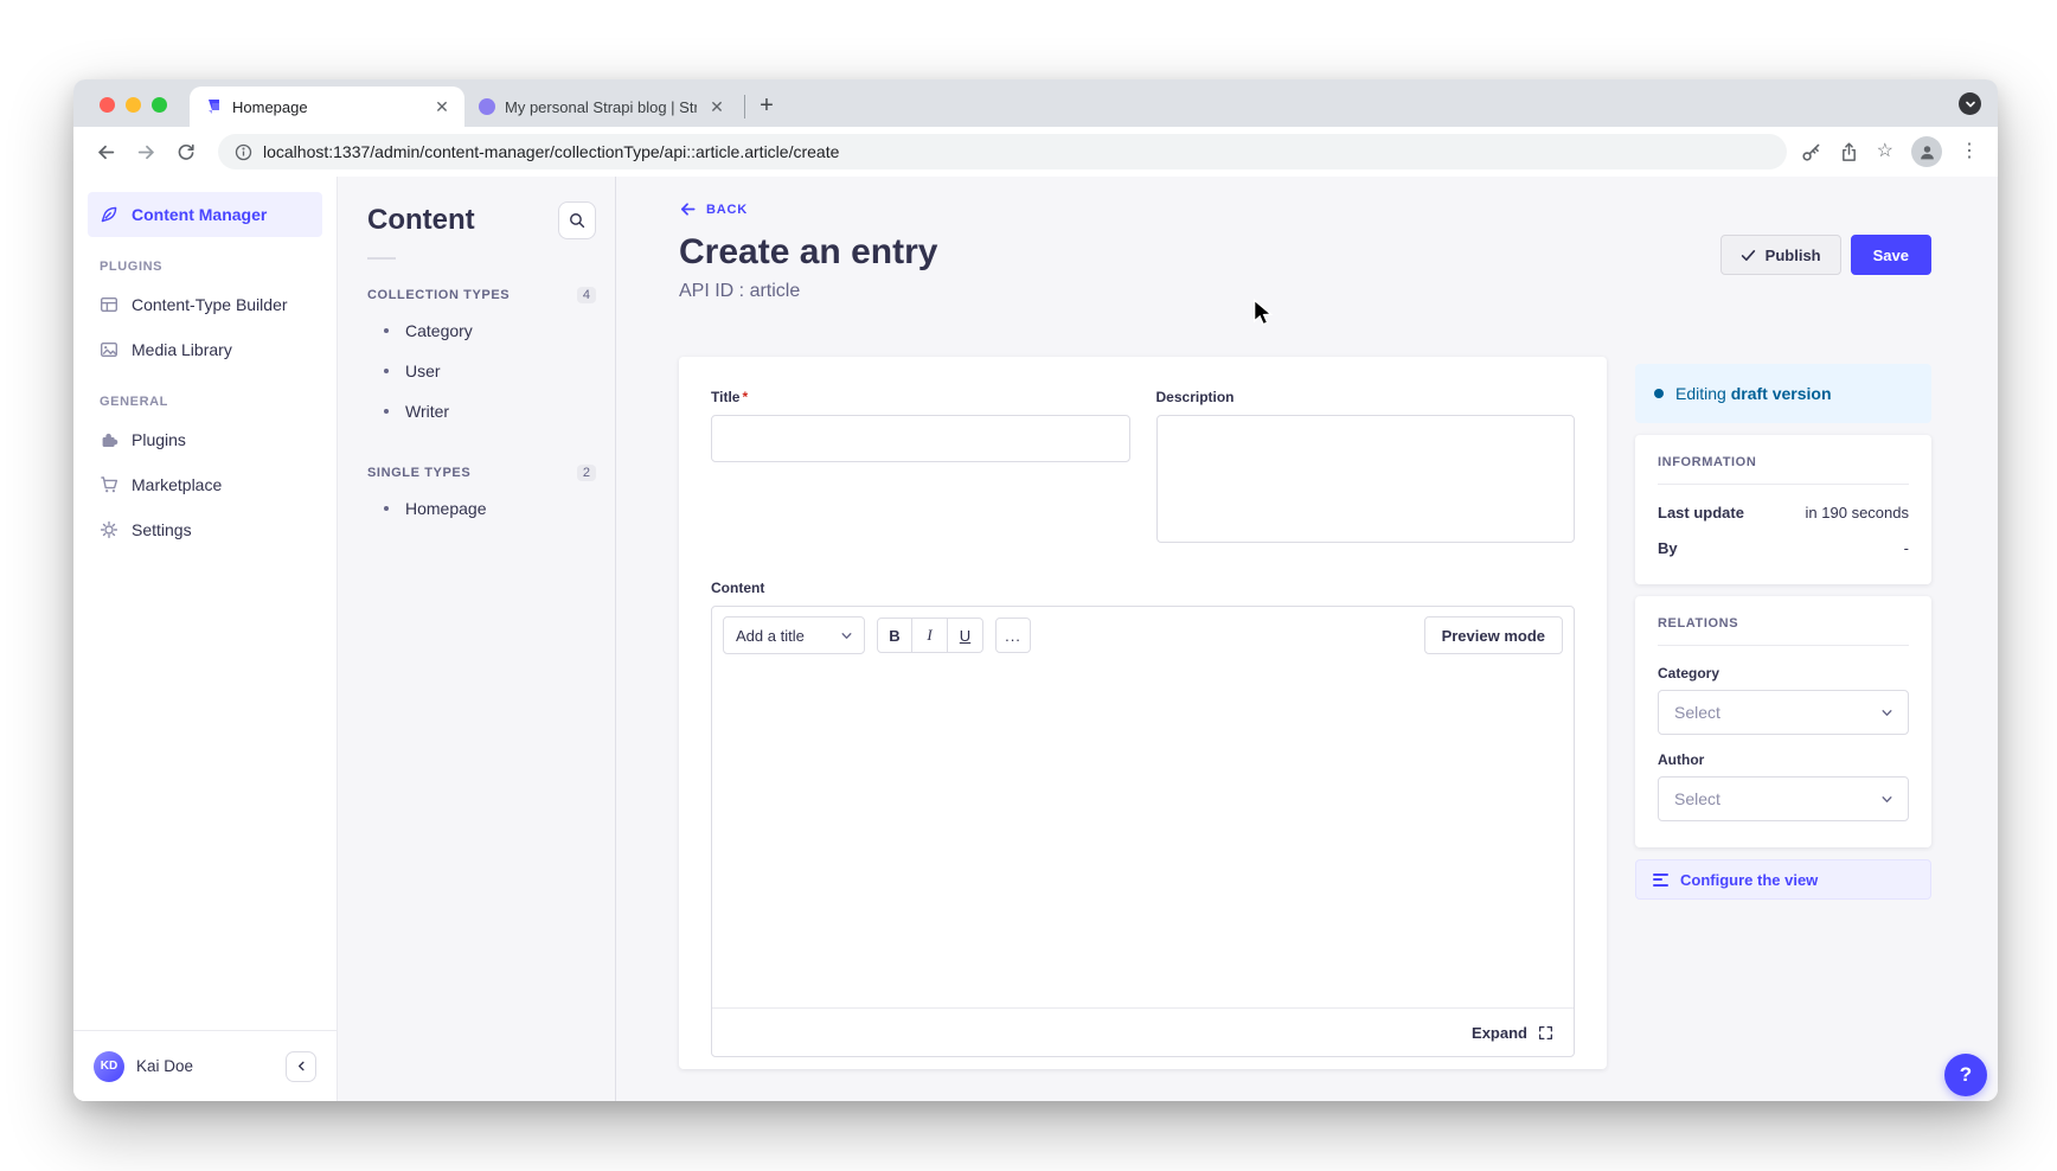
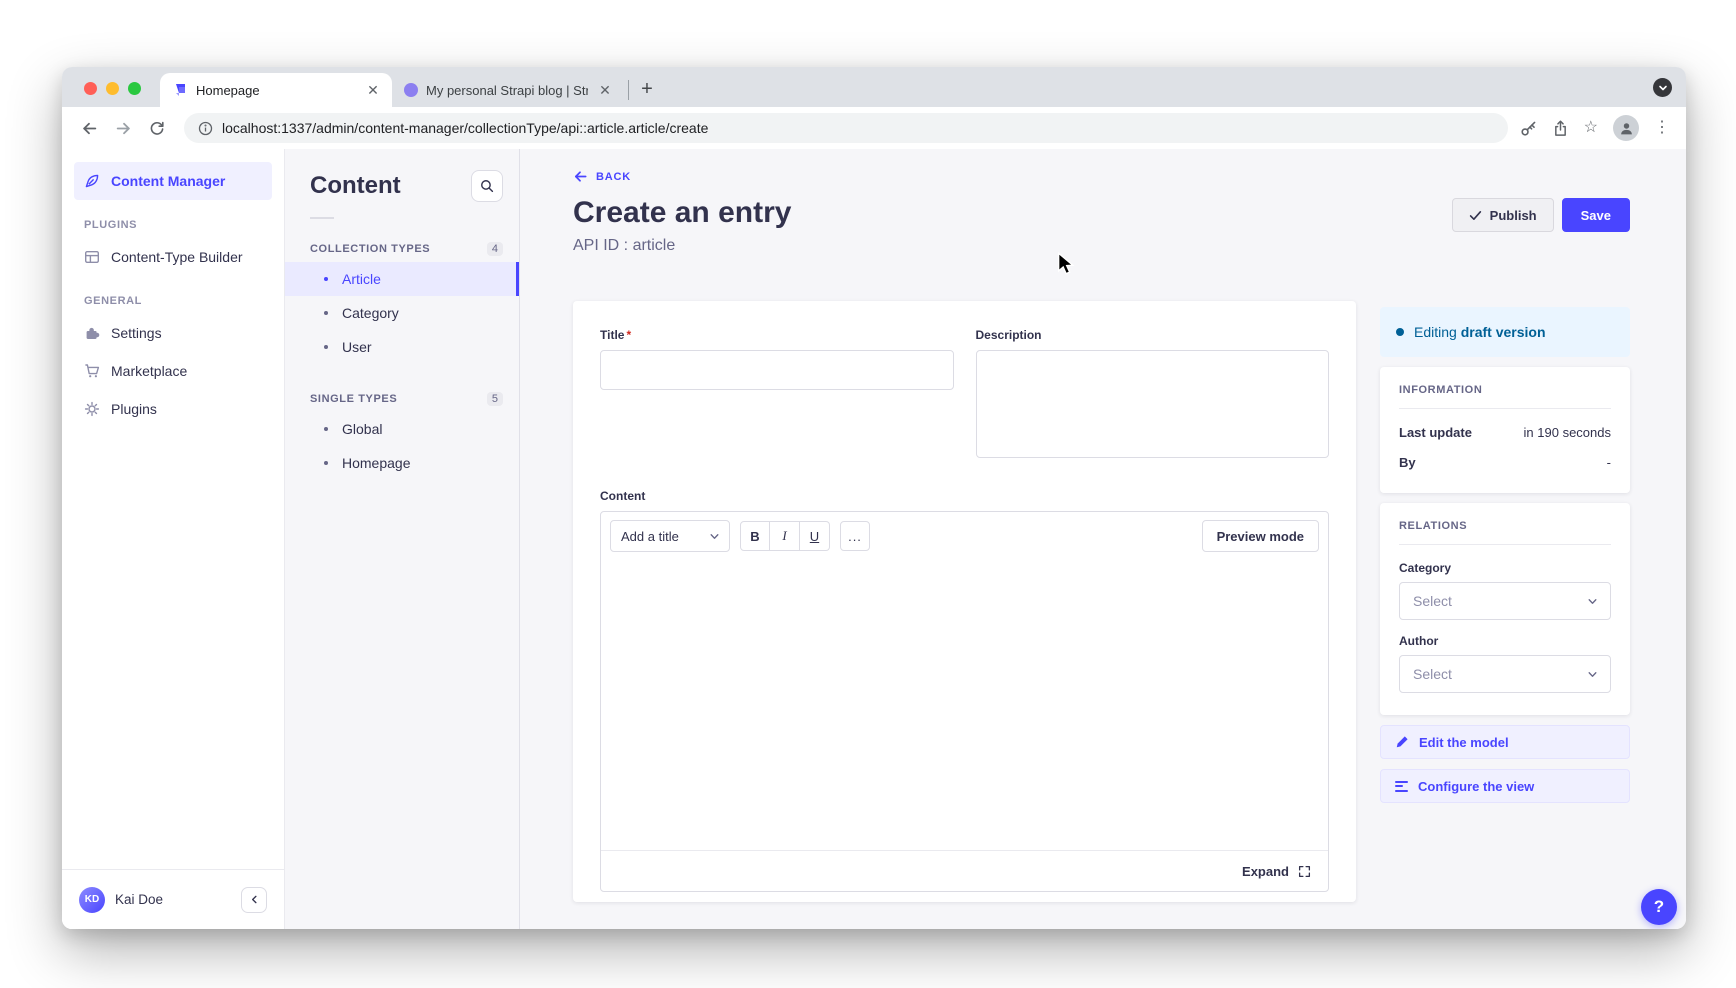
  Homepage
  ✕
  My personal Strapi blog | Str
  ✕
  +
  localhost:1337/admin/content-manager/collectionType/api::article.article/create
  ☆
  ⋮
  Content Manager
  PLUGINS
  Content-Type Builder
- Media Library
  GENERAL
- Plugins
+ Settings
  Marketplace
- Settings
+ Plugins
  KD
  Kai Doe
  Content
  COLLECTION TYPES
  4
+ Article
  Category
  User
- Writer
  SINGLE TYPES
- 2
+ 5
+ Global
  Homepage
  BACK
  Create an entry
  API ID : article
  Publish
  Save
  Title
  *
  Description
  Content
  Add a title
  B
  I
  U
  ...
  Preview mode
  Expand
  Editing draft version
  INFORMATION
  Last update
  in 190 seconds
  By
  -
  RELATIONS
  Category
  Select
  Author
  Select
+ Edit the model
  Configure the view
  ?
